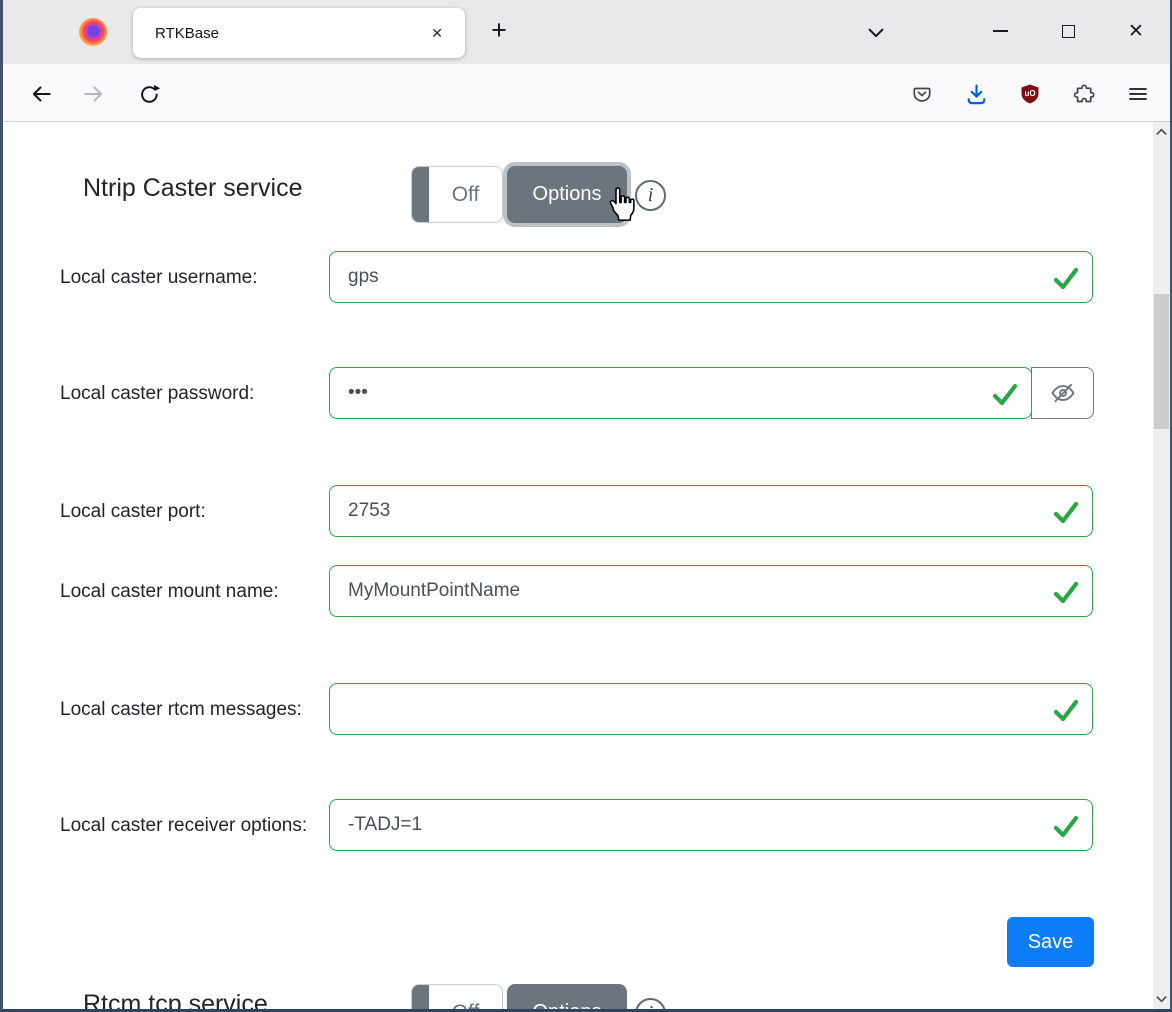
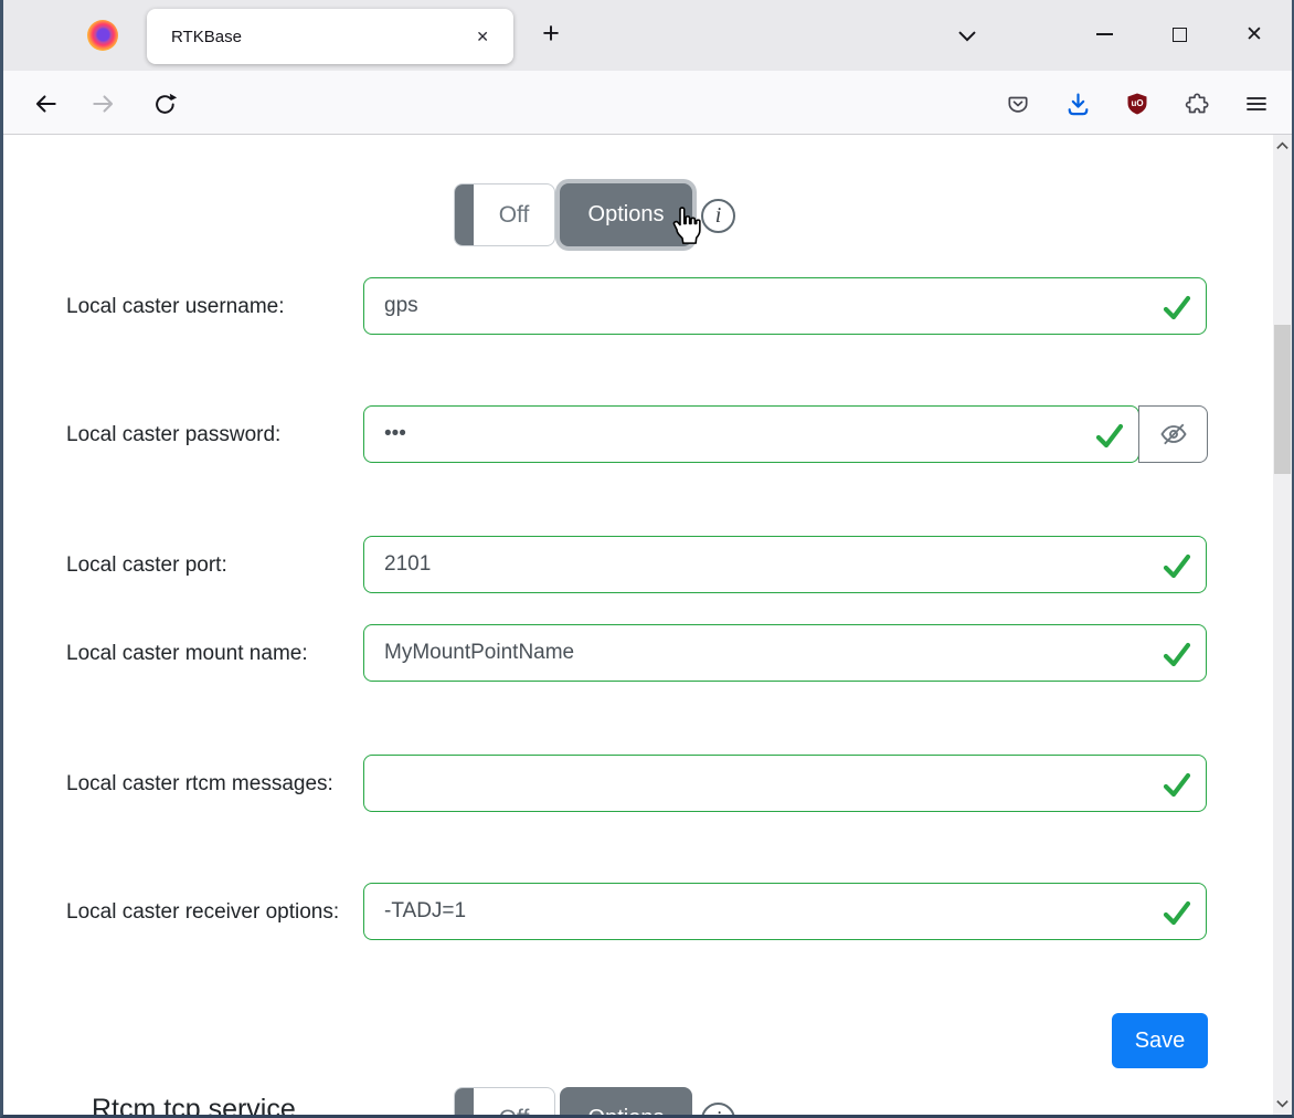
  RTKBase
  ✕
  +
  ✕
  uO
- Ntrip Caster service
  Off
  Options
  i
  Local caster username:
  gps
  Local caster password:
  •••
  Local caster port:
- 2753
+ 2101
  Local caster mount name:
  MyMountPointName
  Local caster rtcm messages:
  Local caster receiver options:
  -TADJ=1
  Save
  Rtcm tcp service
